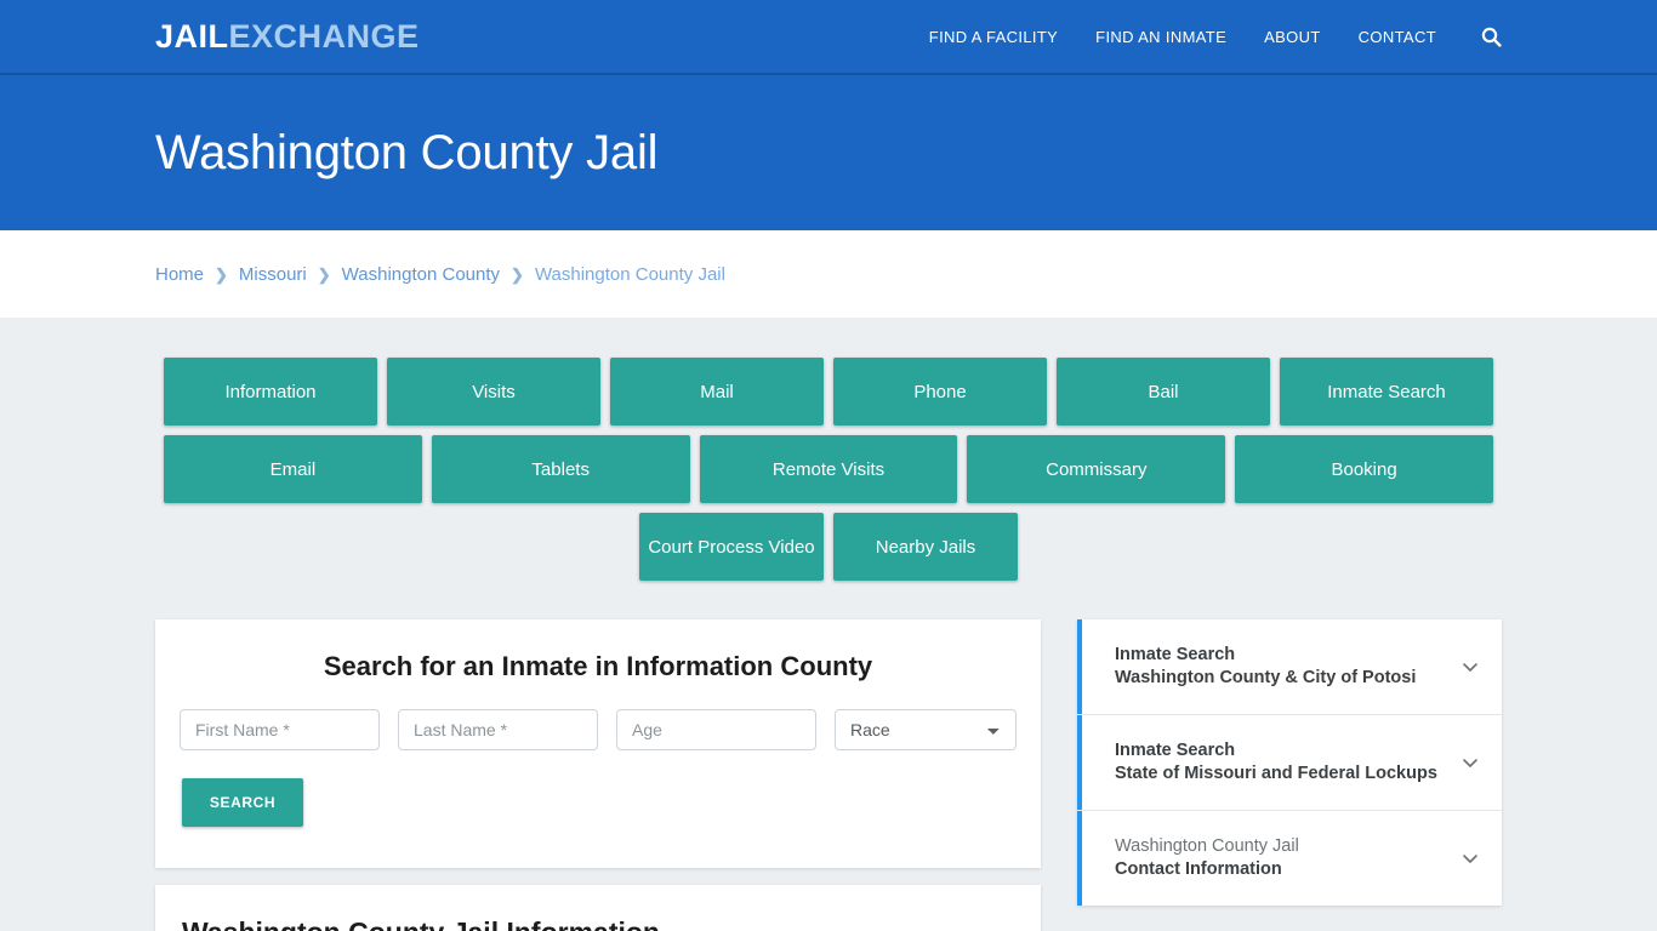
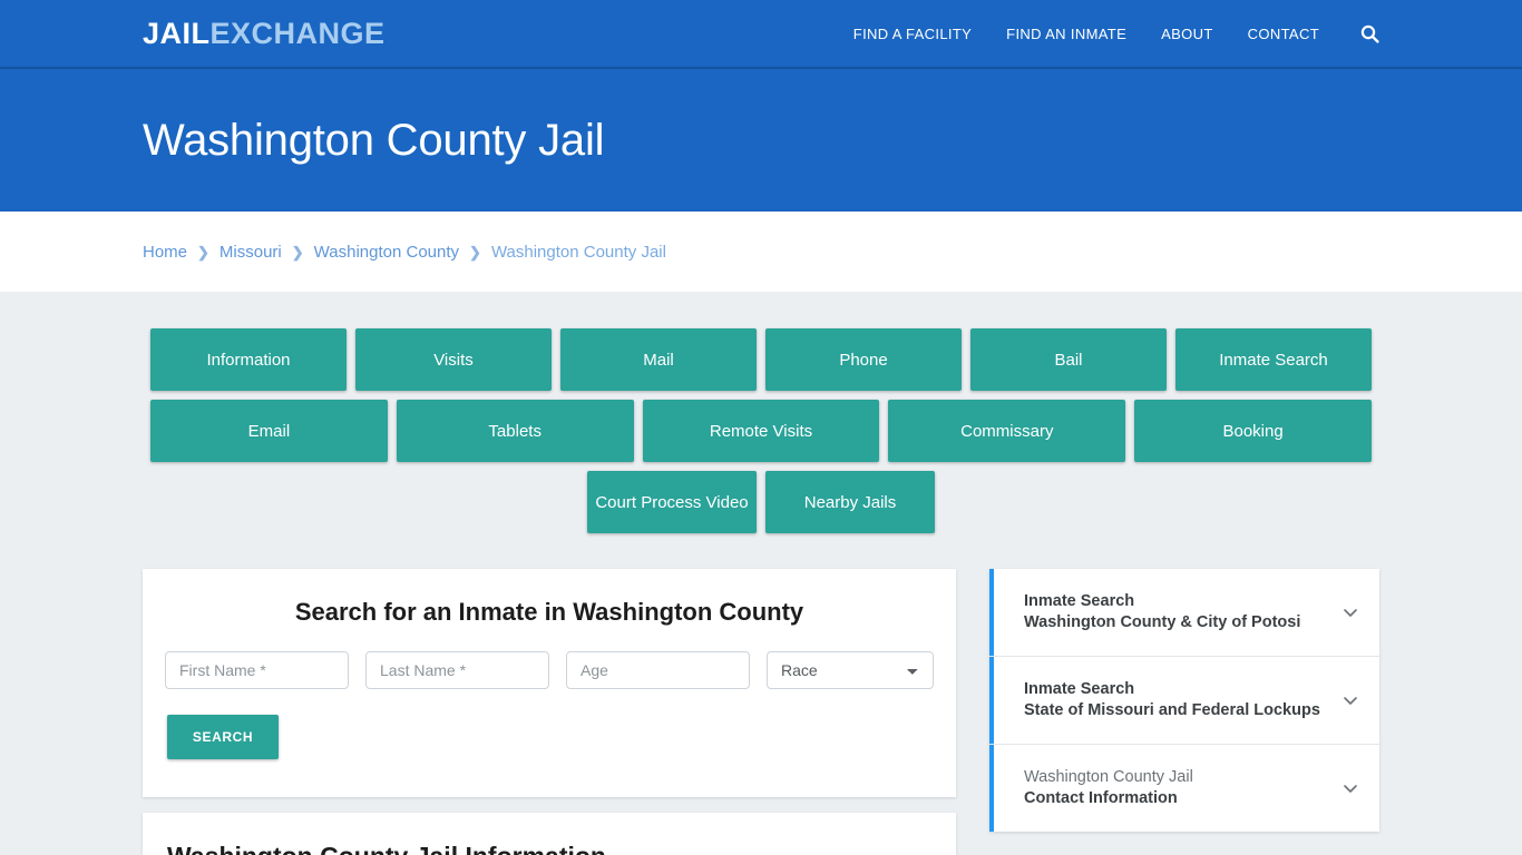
  JAILEXCHANGE
  FIND A FACILITY
  FIND AN INMATE
  ABOUT
  CONTACT
  Washington County Jail
  Home
  ❯
  Missouri
  ❯
  Washington County
  ❯
  Washington County Jail
  Information
  Visits
  Mail
  Phone
  Bail
  Inmate Search
  Email
  Tablets
  Remote Visits
  Commissary
  Booking
  Court Process Video
  Nearby Jails
- Search for an Inmate in Information County
+ Search for an Inmate in Washington County
  First Name *
  Last Name *
  Age
  Race
  SEARCH
  Inmate Search
  Washington County & City of Potosi
  Inmate Search
  State of Missouri and Federal Lockups
  Washington County Jail
  Contact Information
